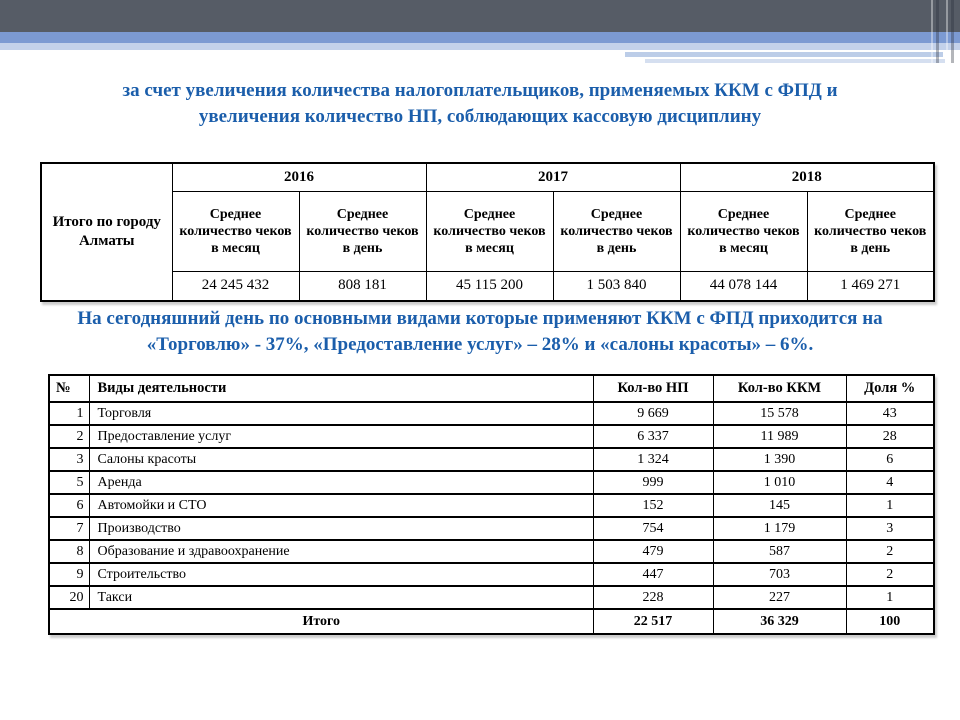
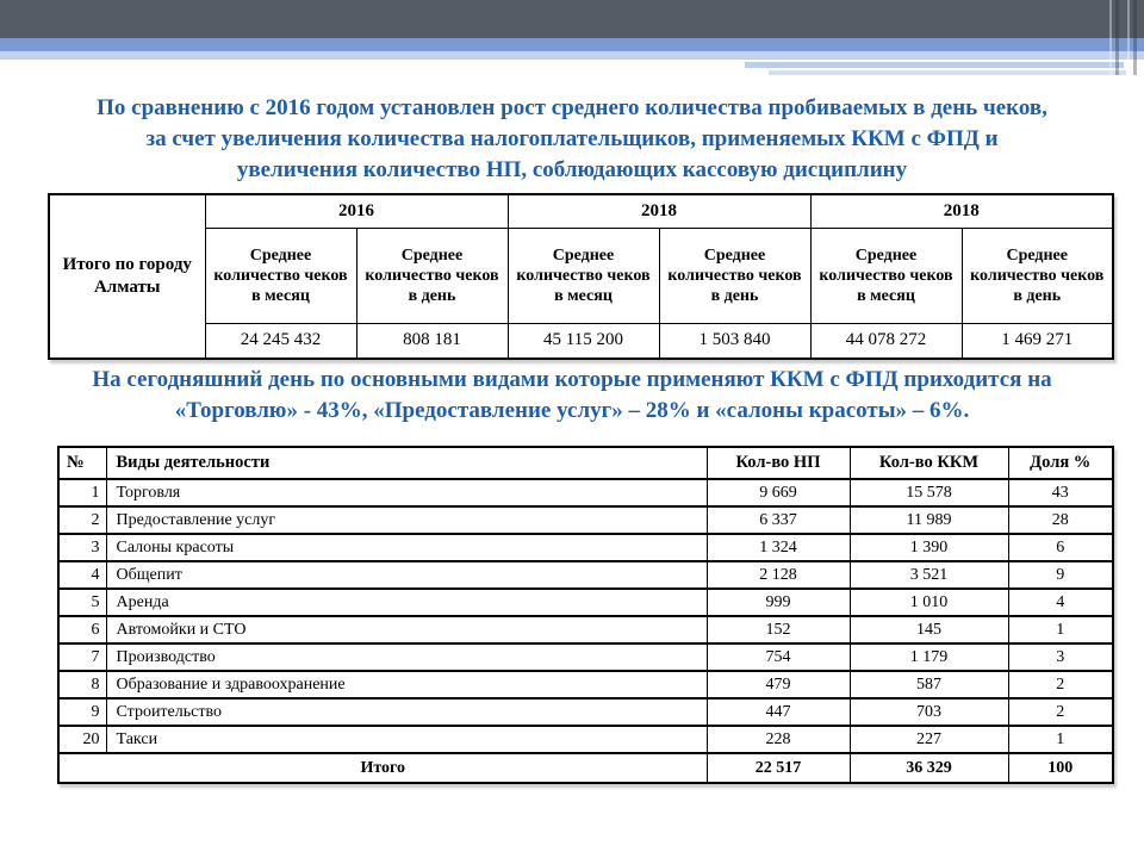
+ По сравнению с 2016 годом установлен рост среднего количества пробиваемых в день чеков,
  за счет увеличения количества налогоплательщиков, применяемых ККМ с ФПД и
  увеличения количество НП, соблюдающих кассовую дисциплину
- Итого по городу Алматы	2016	2017	2018
+ Итого по городу Алматы	2016	2018	2018
  Среднее количество чеков в месяц	Среднее количество чеков в день	Среднее количество чеков в месяц	Среднее количество чеков в день	Среднее количество чеков в месяц	Среднее количество чеков в день
- 24 245 432	808 181	45 115 200	1 503 840	44 078 144	1 469 271
+ 24 245 432	808 181	45 115 200	1 503 840	44 078 272	1 469 271
  На сегодняшний день по основными видами которые применяют ККМ с ФПД приходится на
- «Торговлю» - 37%, «Предоставление услуг» – 28% и «салоны красоты» – 6%.
+ «Торговлю» - 43%, «Предоставление услуг» – 28% и «салоны красоты» – 6%.
  №	Виды деятельности	Кол-во НП	Кол-во ККМ	Доля %
  1	Торговля	9 669	15 578	43
  2	Предоставление услуг	6 337	11 989	28
  3	Салоны красоты	1 324	1 390	6
+ 4	Общепит	2 128	3 521	9
  5	Аренда	999	1 010	4
  6	Автомойки и СТО	152	145	1
  7	Производство	754	1 179	3
  8	Образование и здравоохранение	479	587	2
  9	Строительство	447	703	2
  20	Такси	228	227	1
  Итого	22 517	36 329	100
